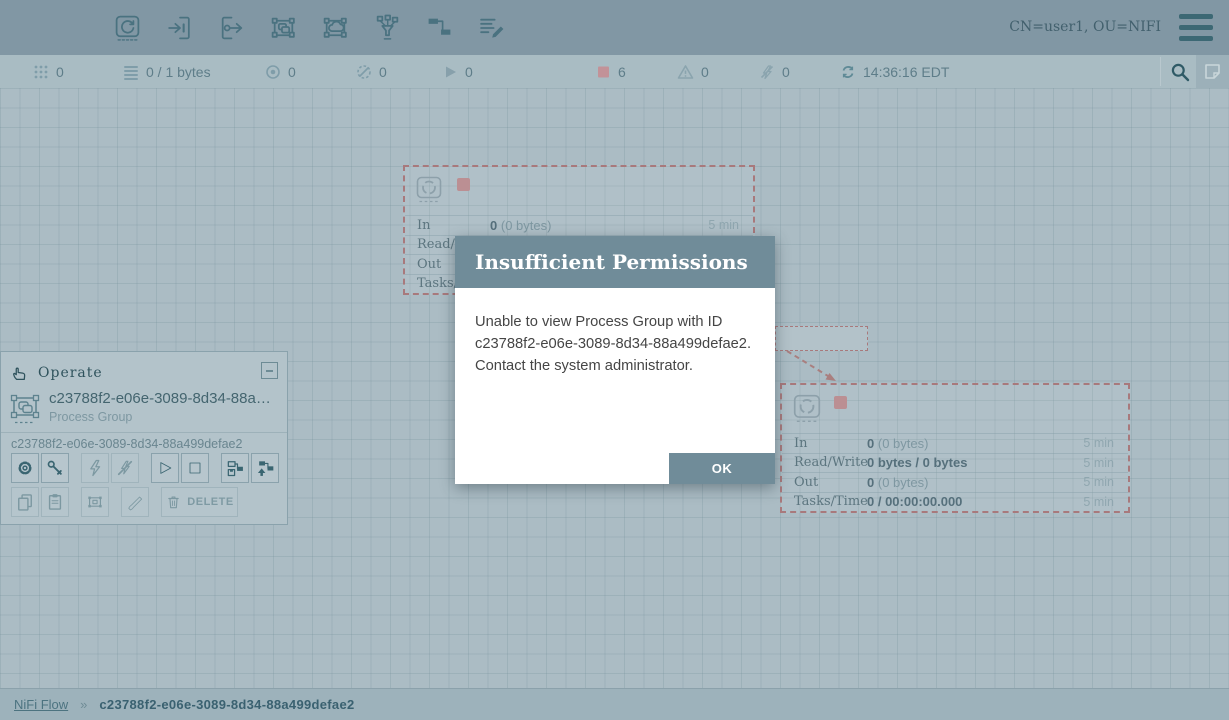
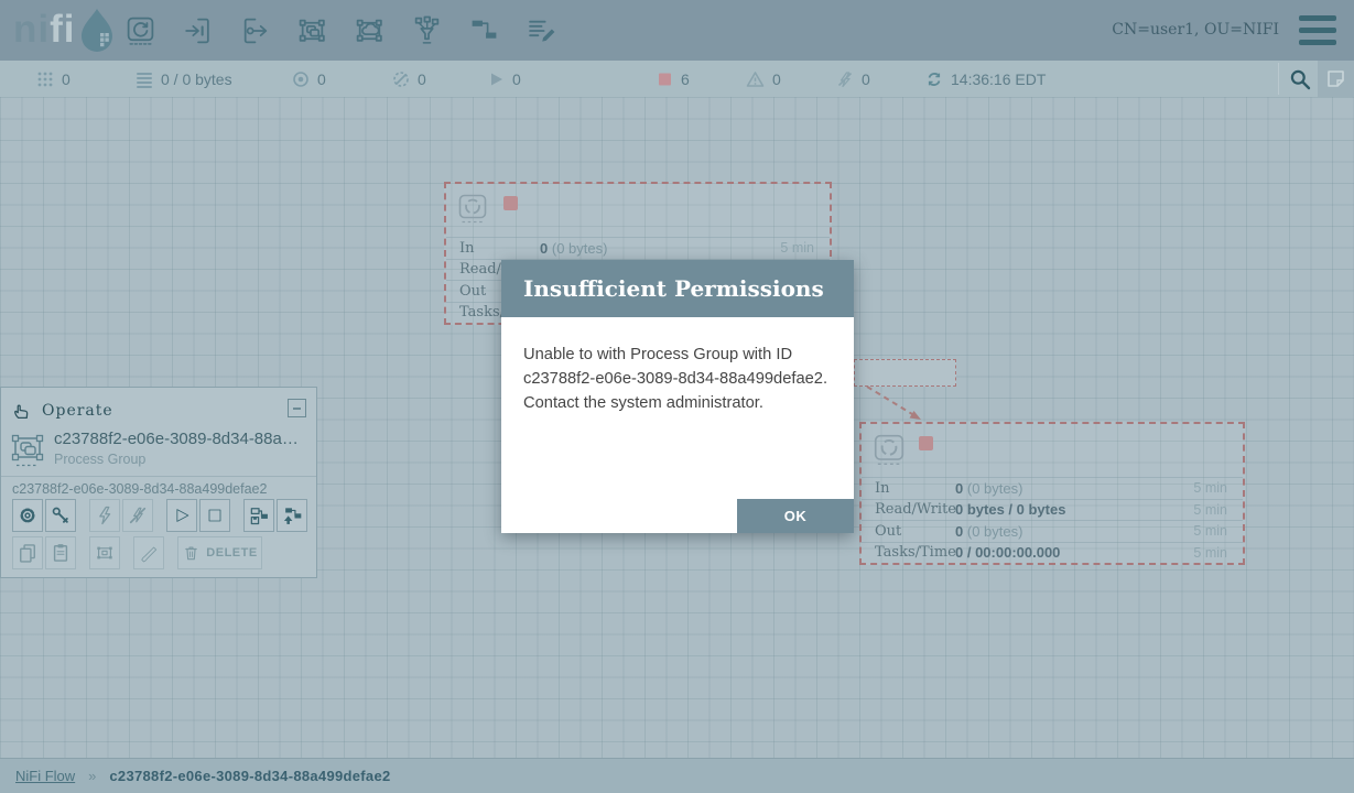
+ ni
+ fi
  CN=user1, OU=NIFI
  0
- 0 / 1 bytes
+ 0 / 0 bytes
  0
  0
  0
  6
  0
  0
  14:36:16 EDT
  In
  0 (0 bytes)
  5 min
  Out
  In
  0 (0 bytes)
  5 min
  Read/Write
  0 bytes / 0 bytes
  5 min
  Out
  0 (0 bytes)
  5 min
  Tasks/Time
  0 / 00:00:00.000
  5 min
  Operate
  c23788f2-e06e-3089-8d34-88a49
  Process Group
  c23788f2-e06e-3089-8d34-88a499defae2
  DELETE
  Insufficient Permissions
- Unable to view Process Group with ID c23788f2-e06e-3089-8d34-88a499defae2. Contact the system administrator.
+ Unable to with Process Group with ID c23788f2-e06e-3089-8d34-88a499defae2. Contact the system administrator.
  OK
  NiFi Flow
  »
  c23788f2-e06e-3089-8d34-88a499defae2
